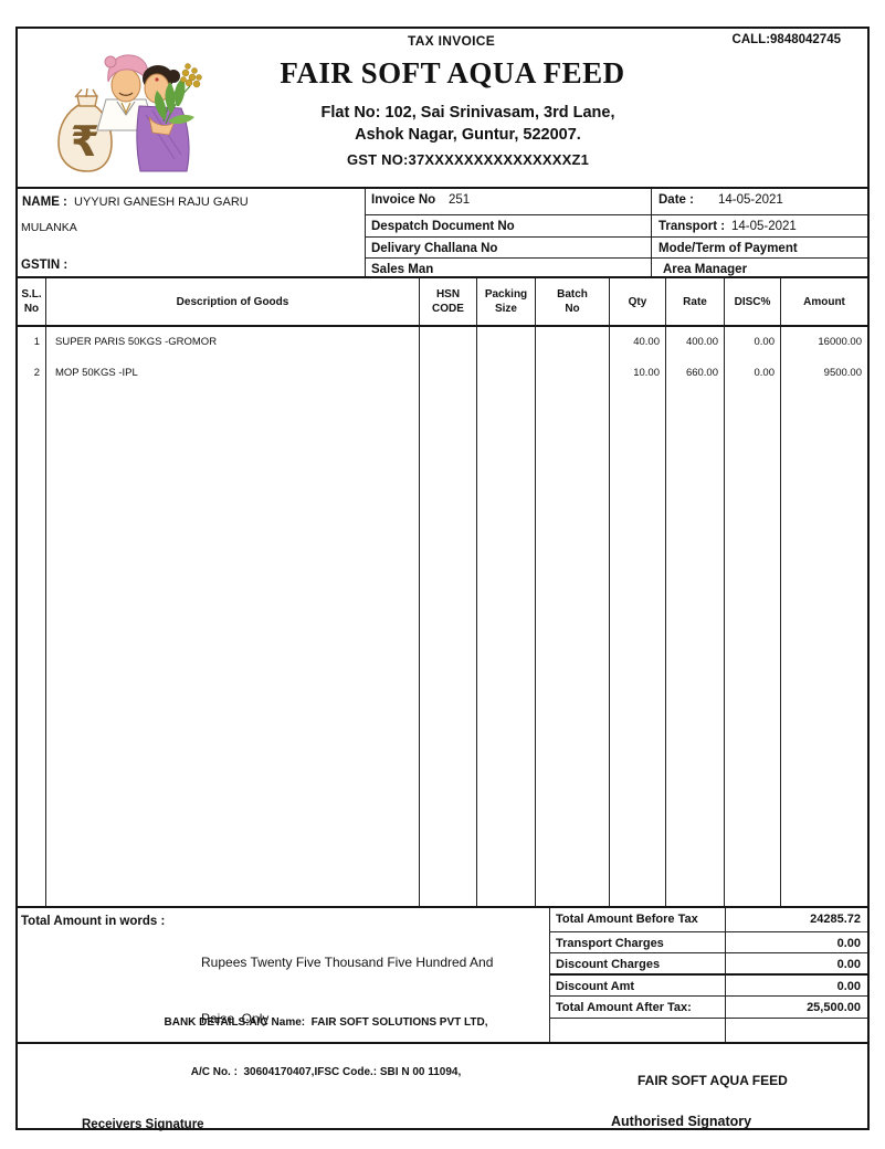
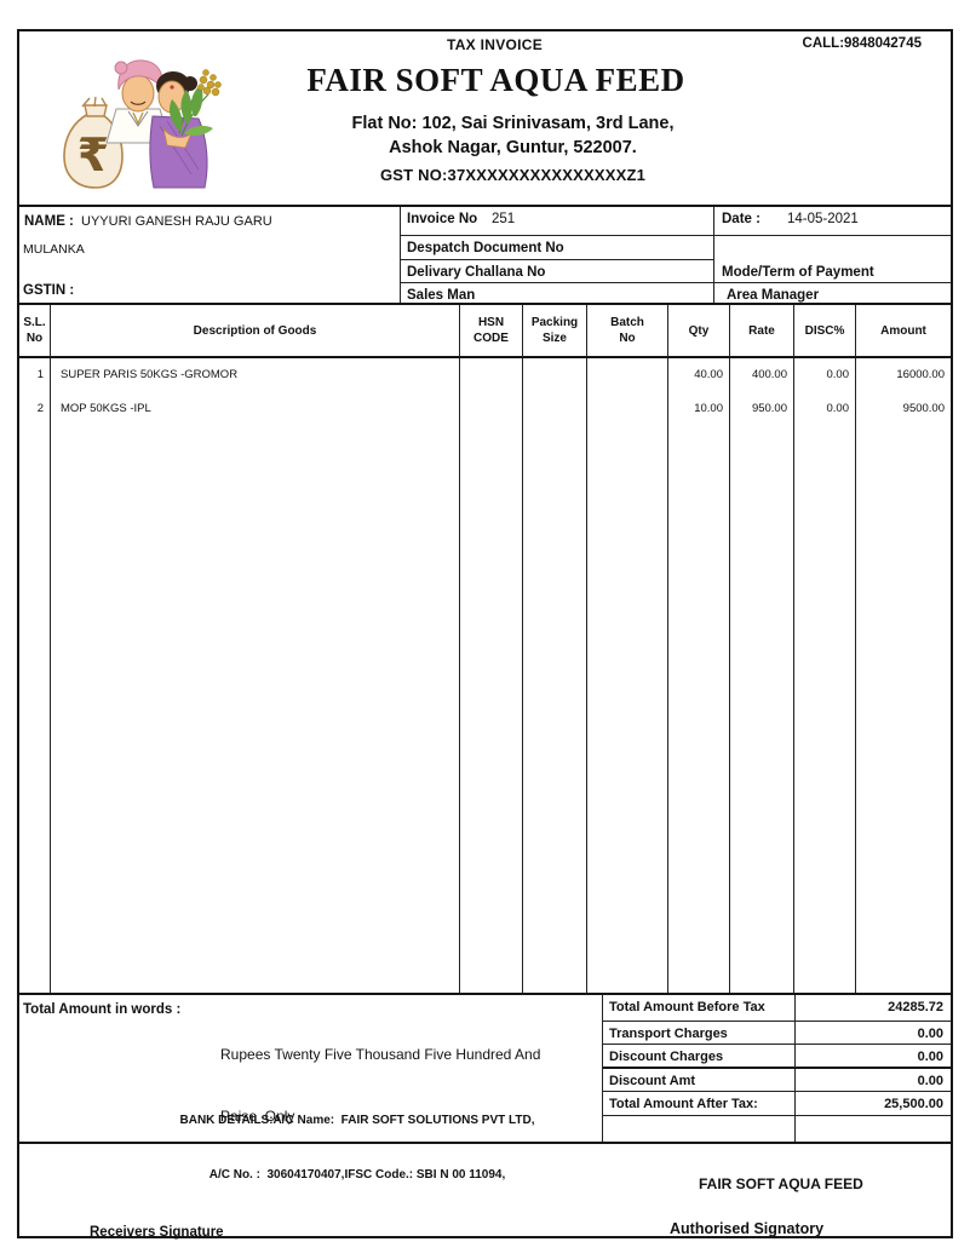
  TAX INVOICE
  CALL:9848042745
  ₹
  FAIR SOFT AQUA FEED
  Flat No: 102, Sai Srinivasam, 3rd Lane,
  Ashok Nagar, Guntur, 522007.
  GST NO:37XXXXXXXXXXXXXXXZ1
  NAME : UYYURI GANESH RAJU GARU
  MULANKA
  GSTIN :
  Invoice No 251
  Date : 14-05-2021
  Despatch Document No
- Transport : 14-05-2021
  Delivary Challana No
  Mode/Term of Payment
  Sales Man
  Area Manager
  S.L.
  No
  Description of Goods
  HSN
  CODE
  Packing
  Size
  Batch
  No
  Qty
  Rate
  DISC%
  Amount
  1
  SUPER PARIS 50KGS -GROMOR
  40.00
  400.00
  0.00
  16000.00
  2
  MOP 50KGS -IPL
  10.00
- 660.00
+ 950.00
  0.00
  9500.00
  Total Amount in words :
  Rupees Twenty Five Thousand Five Hundred And
  Paise Only
  BANK DETAILS:A/C Name: FAIR SOFT SOLUTIONS PVT LTD,
  A/C No. : 30604170407,IFSC Code.: SBI N 00 11094,
  Total Amount Before Tax
  24285.72
  Transport Charges
  0.00
  Discount Charges
  0.00
  Discount Amt
  0.00
  Total Amount After Tax:
  25,500.00
  FAIR SOFT AQUA FEED
  Authorised Signatory
  Receivers Signature
